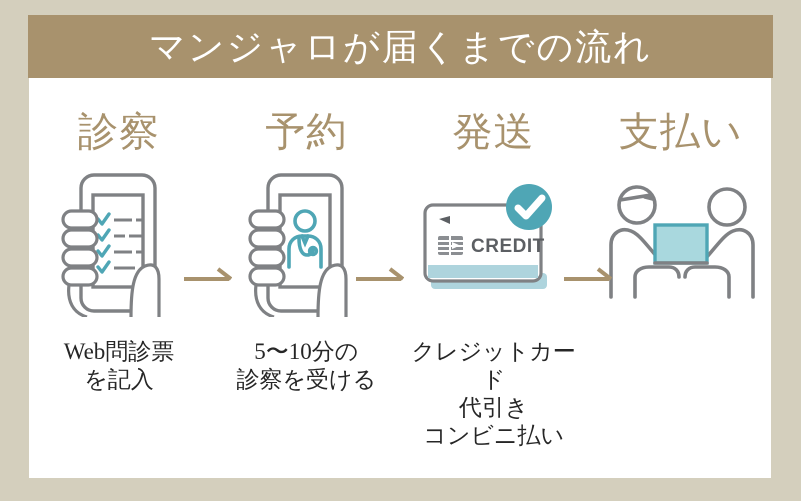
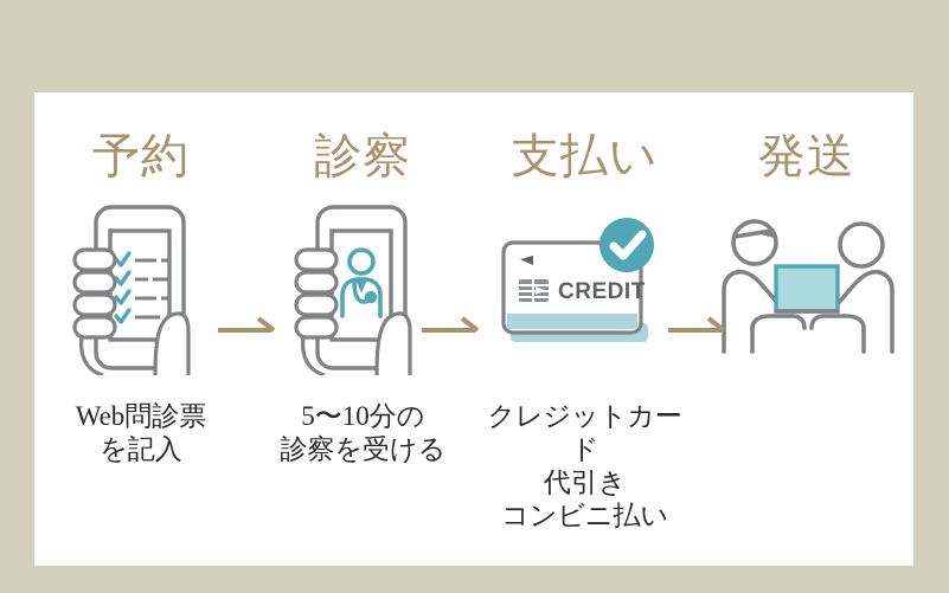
- マンジャロが届くまでの流れ
- 診察
+ 予約
  Web問診票
  を記入
- 予約
+ 診察
  5〜10分の
  診察を受ける
- 発送
+ 支払い
  CREDIT
  クレジットカード
  代引き
  コンビニ払い
- 支払い
+ 発送
